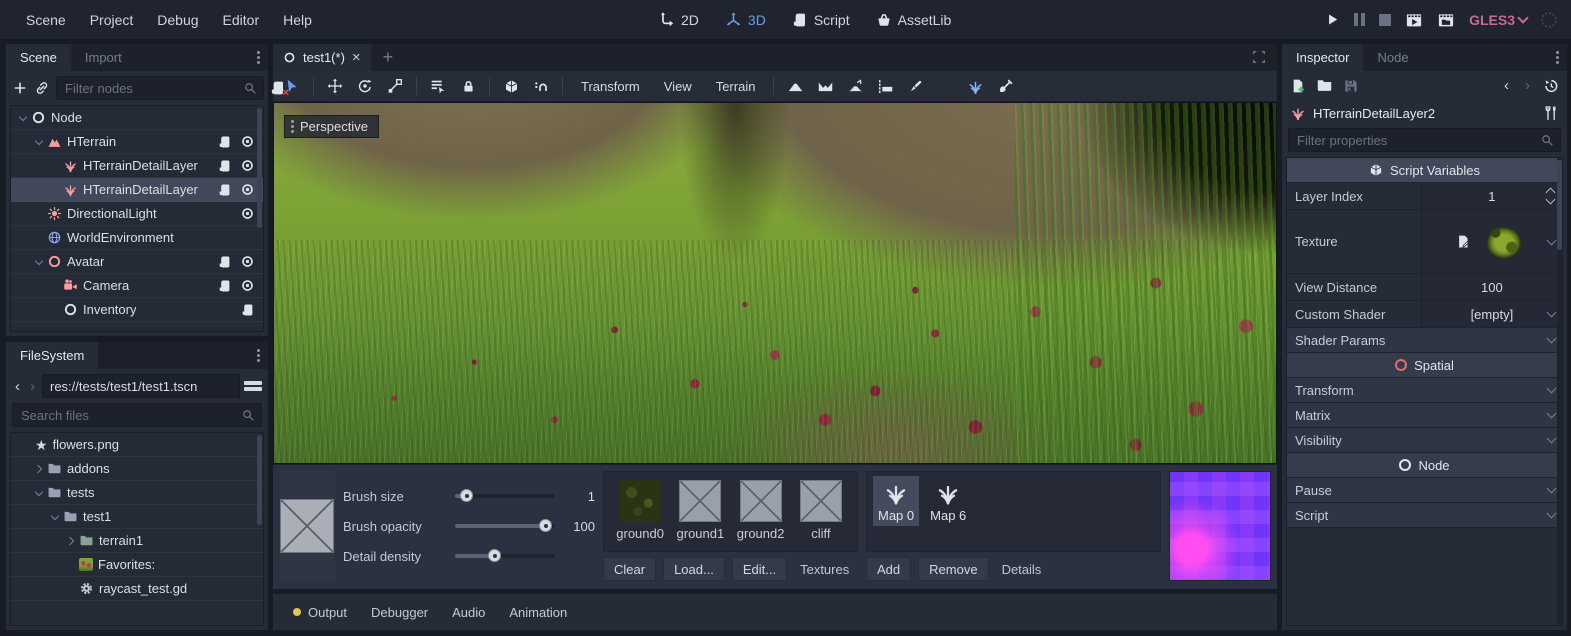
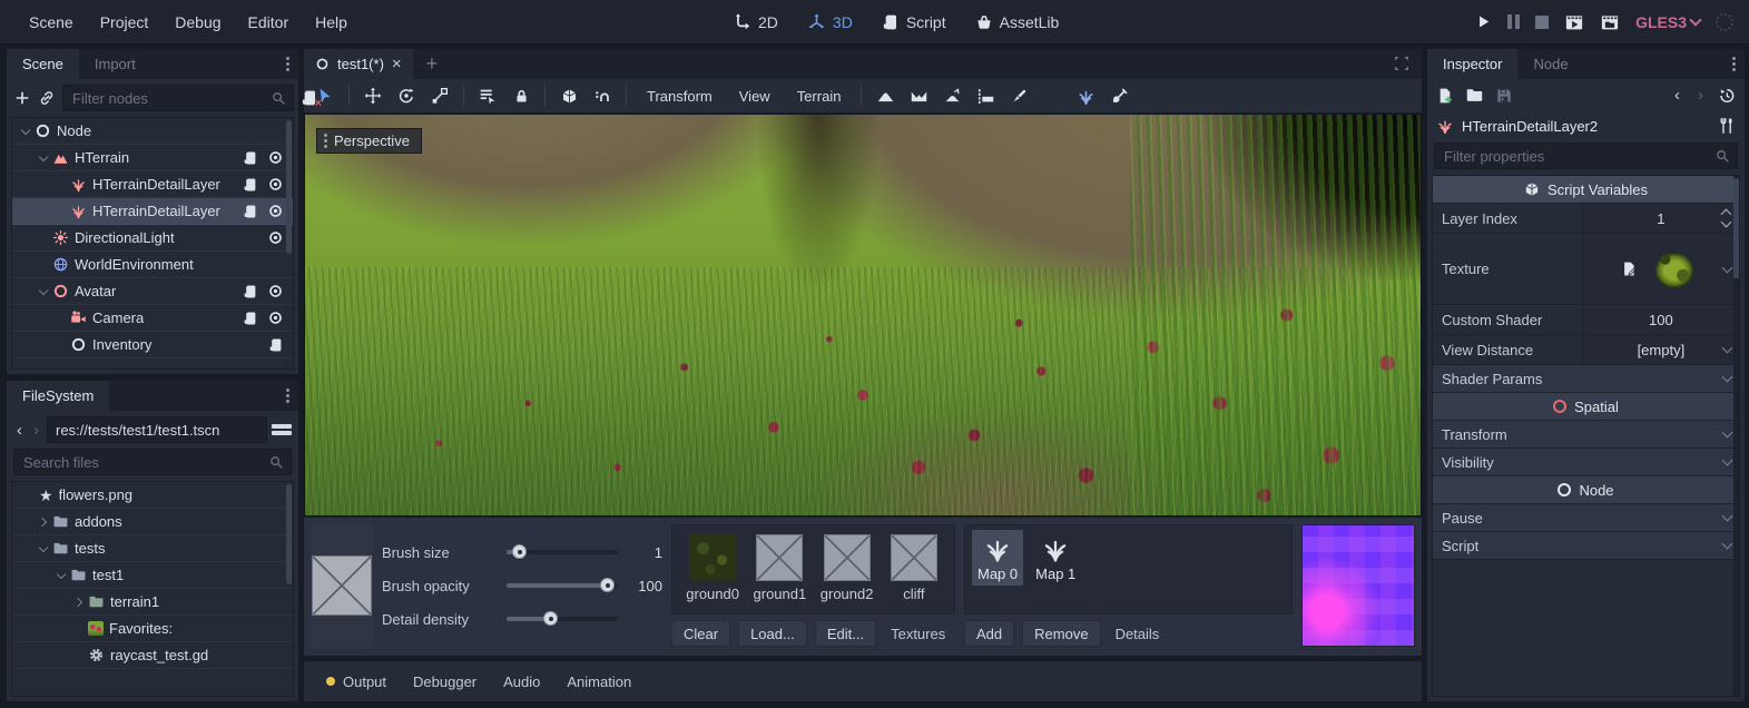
  Scene
  Project
  Debug
  Editor
  Help
  2D
  3D
  Script
  AssetLib
  GLES3
  Scene
  Import
  Filter nodes
  ×
  Node
  HTerrain
  HTerrainDetailLayer
  HTerrainDetailLayer
  DirectionalLight
  WorldEnvironment
  Avatar
  Camera
  Inventory
  FileSystem
  ‹
  ›
  res://tests/test1/test1.tscn
  Search files
  ★
  flowers.png
  addons
  tests
  test1
  terrain1
  Favorites:
  raycast_test.gd
  test1(*)
  ×
  +
  Transform
  View
  Terrain
  Perspective
  Brush size
  1
  Brush opacity
  100
  Detail density
  ground0
  ground1
  ground2
  cliff
  Clear
  Load...
  Edit...
  Textures
  Map 0
- Map 6
+ Map 1
  Add
  Remove
  Details
  Output
  Debugger
  Audio
  Animation
  Inspector
  Node
  ‹
  ›
  HTerrainDetailLayer2
  Filter properties
  Script Variables
  Layer Index
  1
  Texture
- View Distance
+ Custom Shader
  100
- Custom Shader
+ View Distance
  [empty]
  Shader Params
  Spatial
  Transform
- Matrix
  Visibility
  Node
  Pause
  Script
